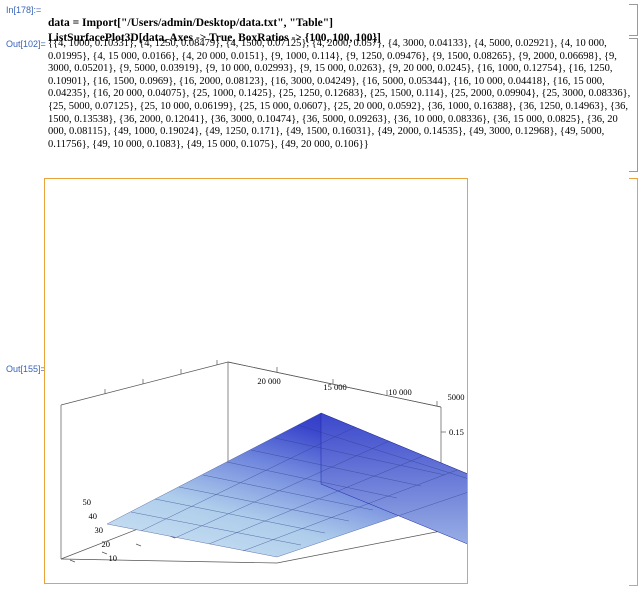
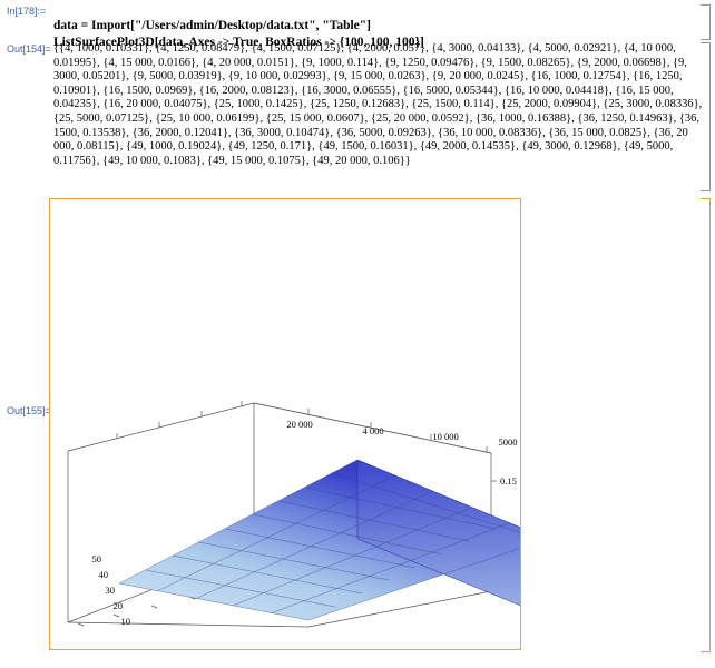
  In[178]:=
  data = Import["/Users/admin/Desktop/data.txt", "Table"]
  ListSurfacePlot3D[data, Axes -> True, BoxRatios -> {100, 100, 100}]
- Out[102]=
+ Out[154]=
- {{4, 1000, 0.10331}, {4, 1250, 0.08479}, {4, 1500, 0.07125}, {4, 2000, 0.057}, {4, 3000, 0.04133}, {4, 5000, 0.02921}, {4, 10 000, 0.01995}, {4, 15 000, 0.0166}, {4, 20 000, 0.0151}, {9, 1000, 0.114}, {9, 1250, 0.09476}, {9, 1500, 0.08265}, {9, 2000, 0.06698}, {9, 3000, 0.05201}, {9, 5000, 0.03919}, {9, 10 000, 0.02993}, {9, 15 000, 0.0263}, {9, 20 000, 0.0245}, {16, 1000, 0.12754}, {16, 1250, 0.10901}, {16, 1500, 0.0969}, {16, 2000, 0.08123}, {16, 3000, 0.04249}, {16, 5000, 0.05344}, {16, 10 000, 0.04418}, {16, 15 000, 0.04235}, {16, 20 000, 0.04075}, {25, 1000, 0.1425}, {25, 1250, 0.12683}, {25, 1500, 0.114}, {25, 2000, 0.09904}, {25, 3000, 0.08336}, {25, 5000, 0.07125}, {25, 10 000, 0.06199}, {25, 15 000, 0.0607}, {25, 20 000, 0.0592}, {36, 1000, 0.16388}, {36, 1250, 0.14963}, {36, 1500, 0.13538}, {36, 2000, 0.12041}, {36, 3000, 0.10474}, {36, 5000, 0.09263}, {36, 10 000, 0.08336}, {36, 15 000, 0.0825}, {36, 20 000, 0.08115}, {49, 1000, 0.19024}, {49, 1250, 0.171}, {49, 1500, 0.16031}, {49, 2000, 0.14535}, {49, 3000, 0.12968}, {49, 5000, 0.11756}, {49, 10 000, 0.1083}, {49, 15 000, 0.1075}, {49, 20 000, 0.106}}
+ {{4, 1000, 0.10331}, {4, 1250, 0.08479}, {4, 1500, 0.07125}, {4, 2000, 0.057}, {4, 3000, 0.04133}, {4, 5000, 0.02921}, {4, 10 000, 0.01995}, {4, 15 000, 0.0166}, {4, 20 000, 0.0151}, {9, 1000, 0.114}, {9, 1250, 0.09476}, {9, 1500, 0.08265}, {9, 2000, 0.06698}, {9, 3000, 0.05201}, {9, 5000, 0.03919}, {9, 10 000, 0.02993}, {9, 15 000, 0.0263}, {9, 20 000, 0.0245}, {16, 1000, 0.12754}, {16, 1250, 0.10901}, {16, 1500, 0.0969}, {16, 2000, 0.08123}, {16, 3000, 0.06555}, {16, 5000, 0.05344}, {16, 10 000, 0.04418}, {16, 15 000, 0.04235}, {16, 20 000, 0.04075}, {25, 1000, 0.1425}, {25, 1250, 0.12683}, {25, 1500, 0.114}, {25, 2000, 0.09904}, {25, 3000, 0.08336}, {25, 5000, 0.07125}, {25, 10 000, 0.06199}, {25, 15 000, 0.0607}, {25, 20 000, 0.0592}, {36, 1000, 0.16388}, {36, 1250, 0.14963}, {36, 1500, 0.13538}, {36, 2000, 0.12041}, {36, 3000, 0.10474}, {36, 5000, 0.09263}, {36, 10 000, 0.08336}, {36, 15 000, 0.0825}, {36, 20 000, 0.08115}, {49, 1000, 0.19024}, {49, 1250, 0.171}, {49, 1500, 0.16031}, {49, 2000, 0.14535}, {49, 3000, 0.12968}, {49, 5000, 0.11756}, {49, 10 000, 0.1083}, {49, 15 000, 0.1075}, {49, 20 000, 0.106}}
  Out[155]
  20 000
- 15 000
+ 4 000
  10 000
  5000
  0.15
  50
  40
  30
  20
  10
